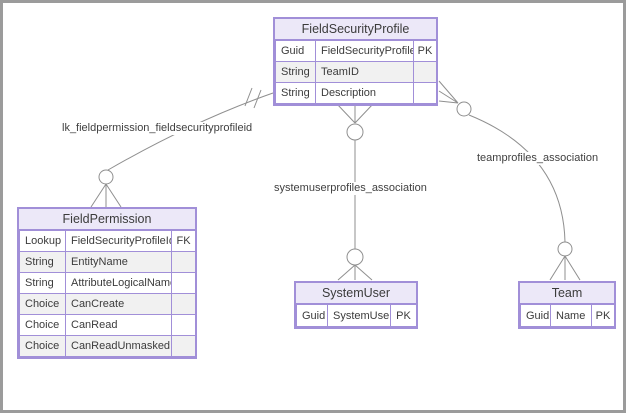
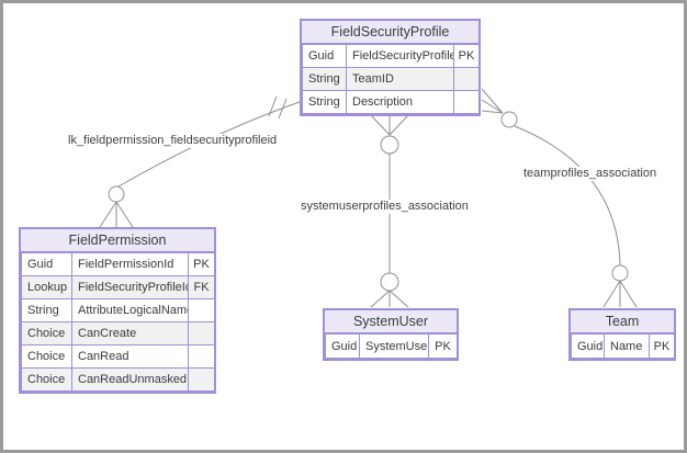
  lk_fieldpermission_fieldsecurityprofileid
  systemuserprofiles_association
  teamprofiles_association
  FieldSecurityProfile
  Guid	FieldSecurityProfile	PK
  String	TeamID
  String	Description
  FieldPermission
+ Guid	FieldPermissionId	PK
  Lookup	FieldSecurityProfileI	FK
- String	EntityName
  String	AttributeLogicalNam
  Choice	CanCreate
  Choice	CanRead
  Choice	CanReadUnmasked
  SystemUser
  Guid	SystemUse	PK
  Team
  Guid	Name	PK
